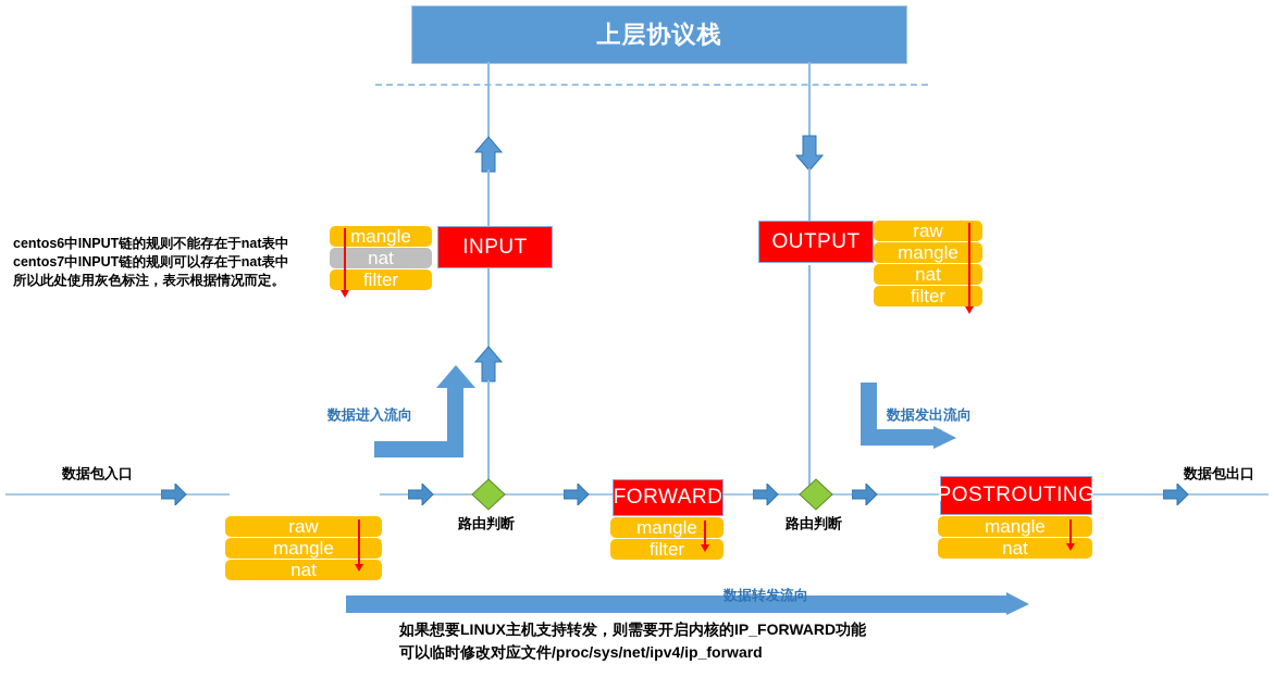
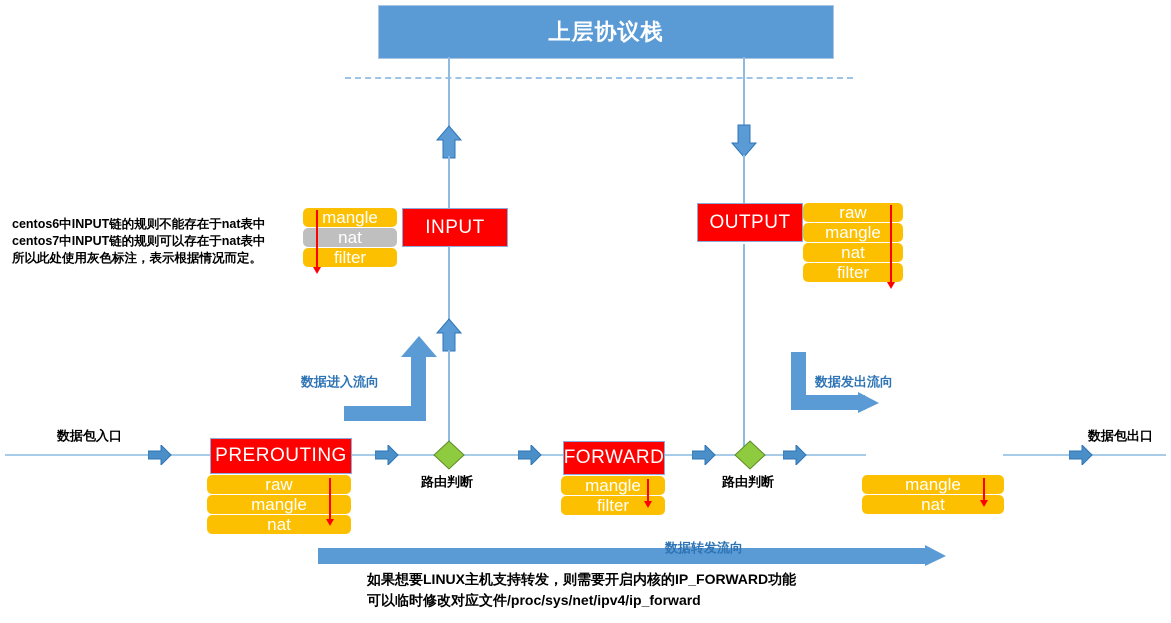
  上层协议栈
  centos6中INPUT链的规则不能存在于nat表中
  centos7中INPUT链的规则可以存在于nat表中
  所以此处使用灰色标注，表示根据情况而定。
  mangle
  nat
  filter
  INPUT
  OUTPUT
  raw
  mangle
  nat
  filter
  数据进入流向
  数据发出流向
  数据包入口
  数据包出口
+ PREROUTING
  raw
  mangle
  nat
  路由判断
  FORWARD
  mangle
  filter
  路由判断
- POSTROUTING
  mangle
  nat
  数据转发流向
  如果想要LINUX主机支持转发，则需要开启内核的IP_FORWARD功能
  可以临时修改对应文件/proc/sys/net/ipv4/ip_forward
